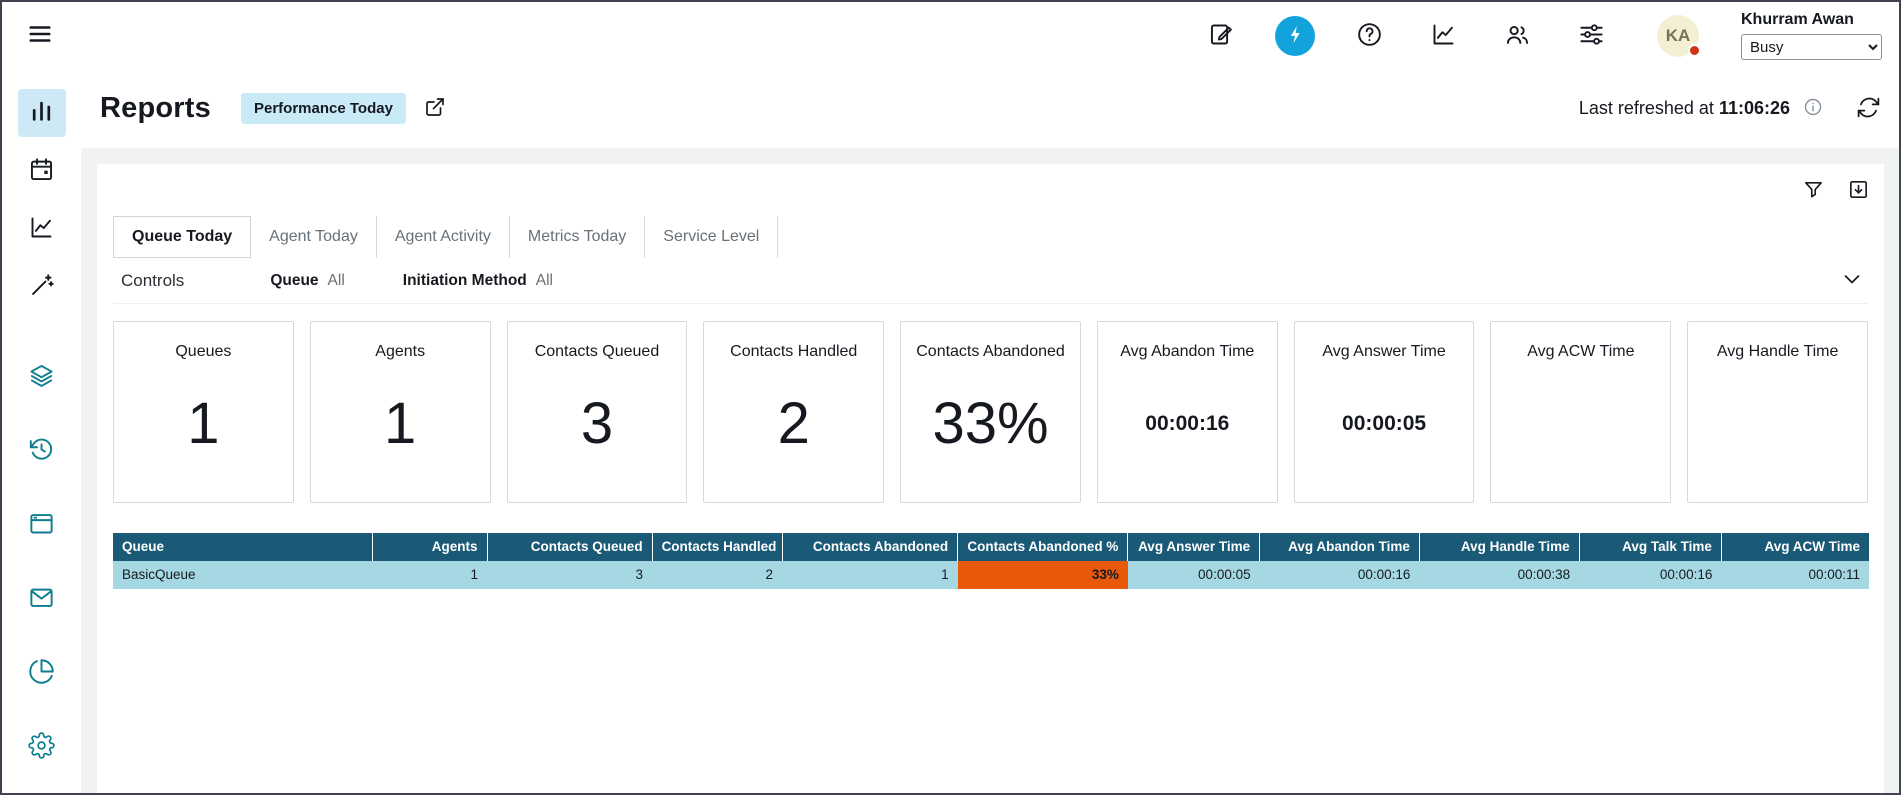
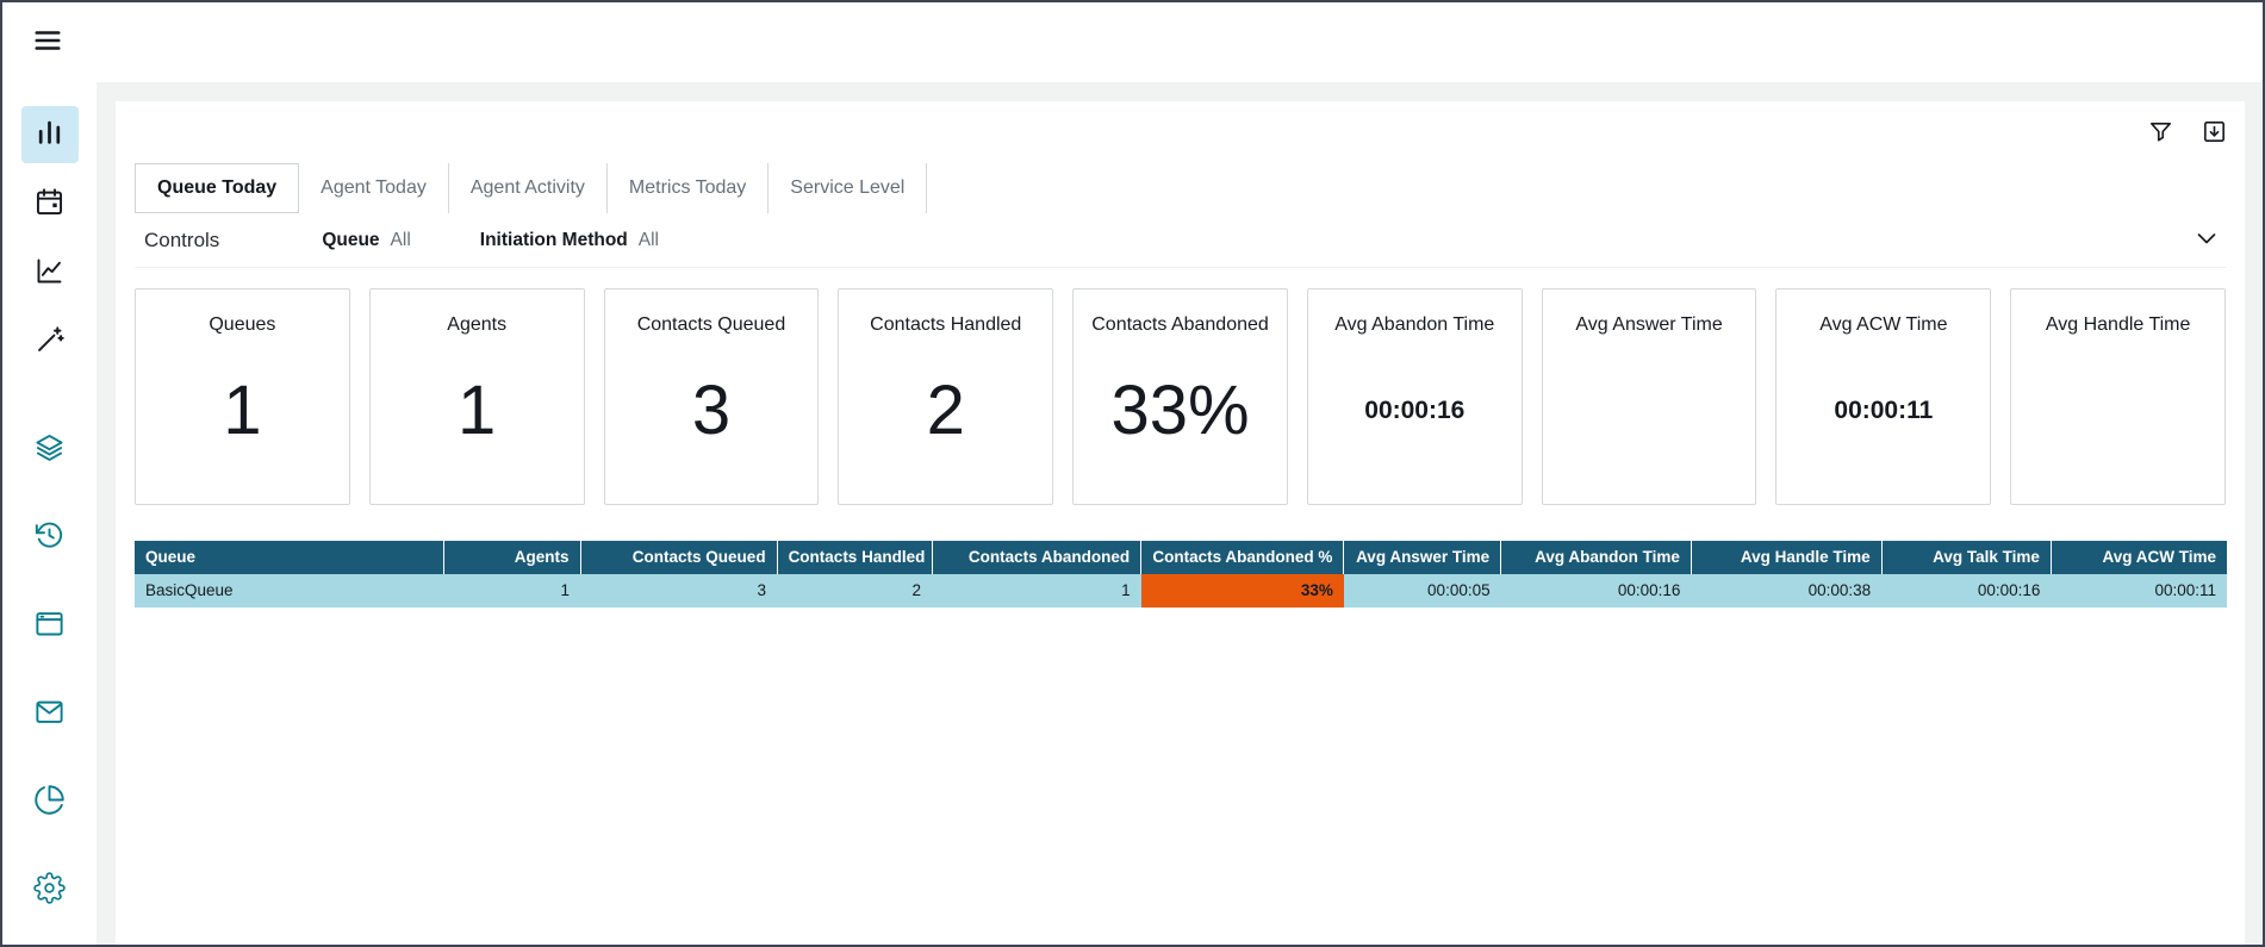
- KA
- Khurram Awan
- Busy
- Reports
- Performance Today
- Last refreshed at 11:06:26
  Queue Today
  Agent Today
  Agent Activity
  Metrics Today
  Service Level
  Controls
  Queue
  All
  Initiation Method
  All
  Queues
  1
  Agents
  1
  Contacts Queued
  3
  Contacts Handled
  2
  Contacts Abandoned
  33%
  Avg Abandon Time
  00:00:16
  Avg Answer Time
- 00:00:05
  Avg ACW Time
+ 00:00:11
  Avg Handle Time
  Queue	Agents	Contacts Queued	Contacts Handled	Contacts Abandoned	Contacts Abandoned %	Avg Answer Time	Avg Abandon Time	Avg Handle Time	Avg Talk Time	Avg ACW Time
  BasicQueue	1	3	2	1	33%	00:00:05	00:00:16	00:00:38	00:00:16	00:00:11
